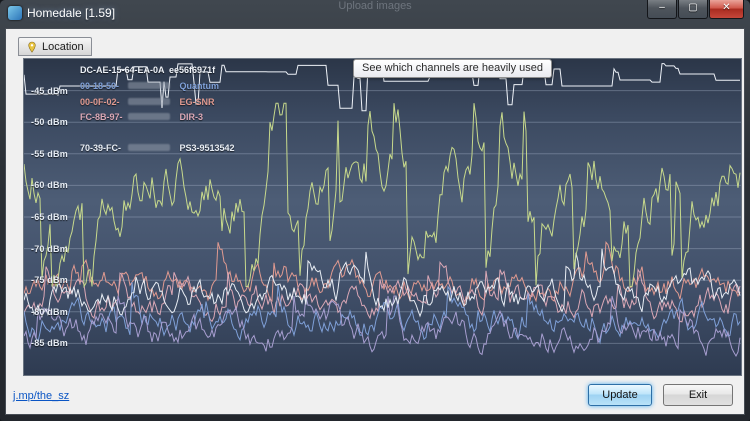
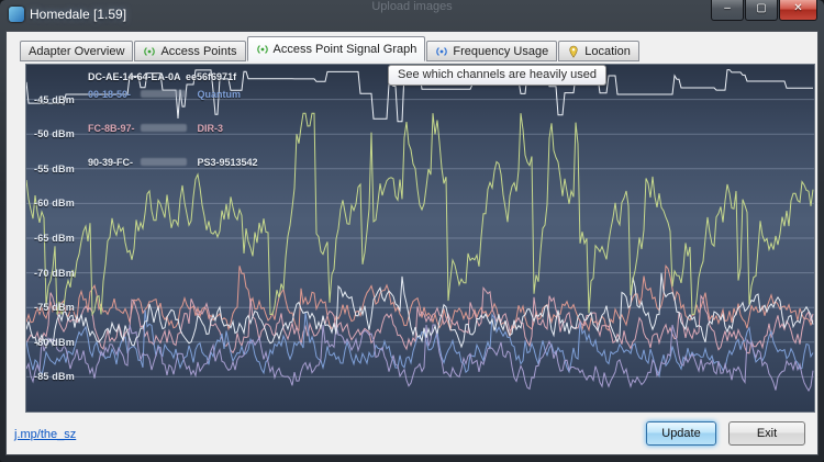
  Upload images
  Homedale [1.59]
  –
  ▢
  ✕
+ Adapter Overview
+ Access Points
+ Access Point Signal Graph
+ Frequency Usage
  Location
  See which channels are heavily used
  -45 dBm
  -50 dBm
  -55 dBm
  -60 dBm
  -65 dBm
  -70 dBm
  -75 dBm
  -80 dBm
  -85 dBm
- DC-AE-15-64-EA-0A ee56f6971f
+ DC-AE-14-64-EA-0A ee56f6971f
  00-18-50- Quantum
- 00-0F-02- EG-SNR
  FC-8B-97- DIR-3
- 70-39-FC- PS3-9513542
+ 90-39-FC- PS3-9513542
  j.mp/the_sz
  Update
  Exit
